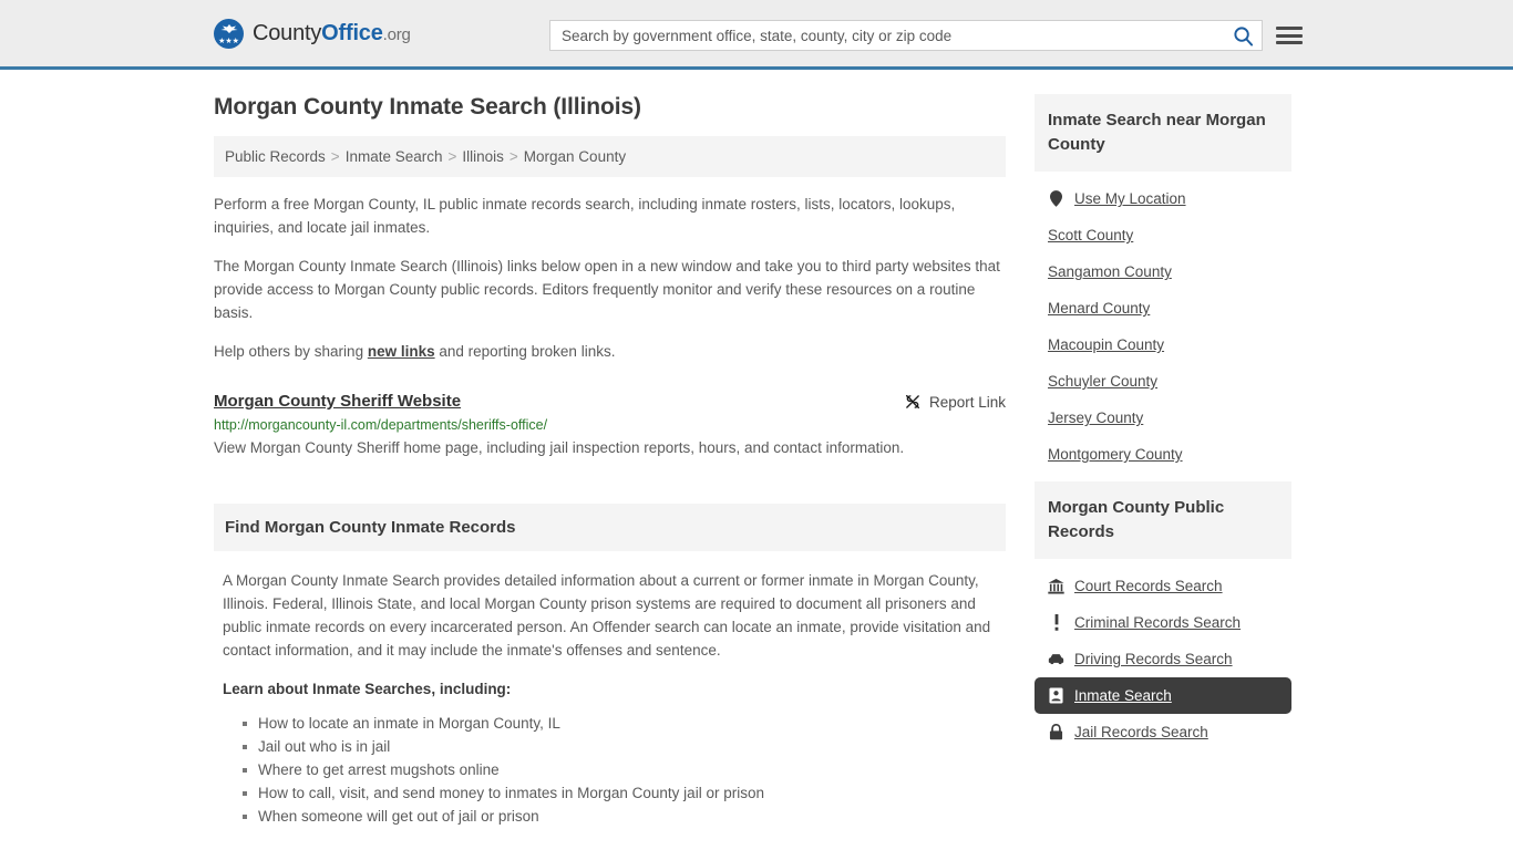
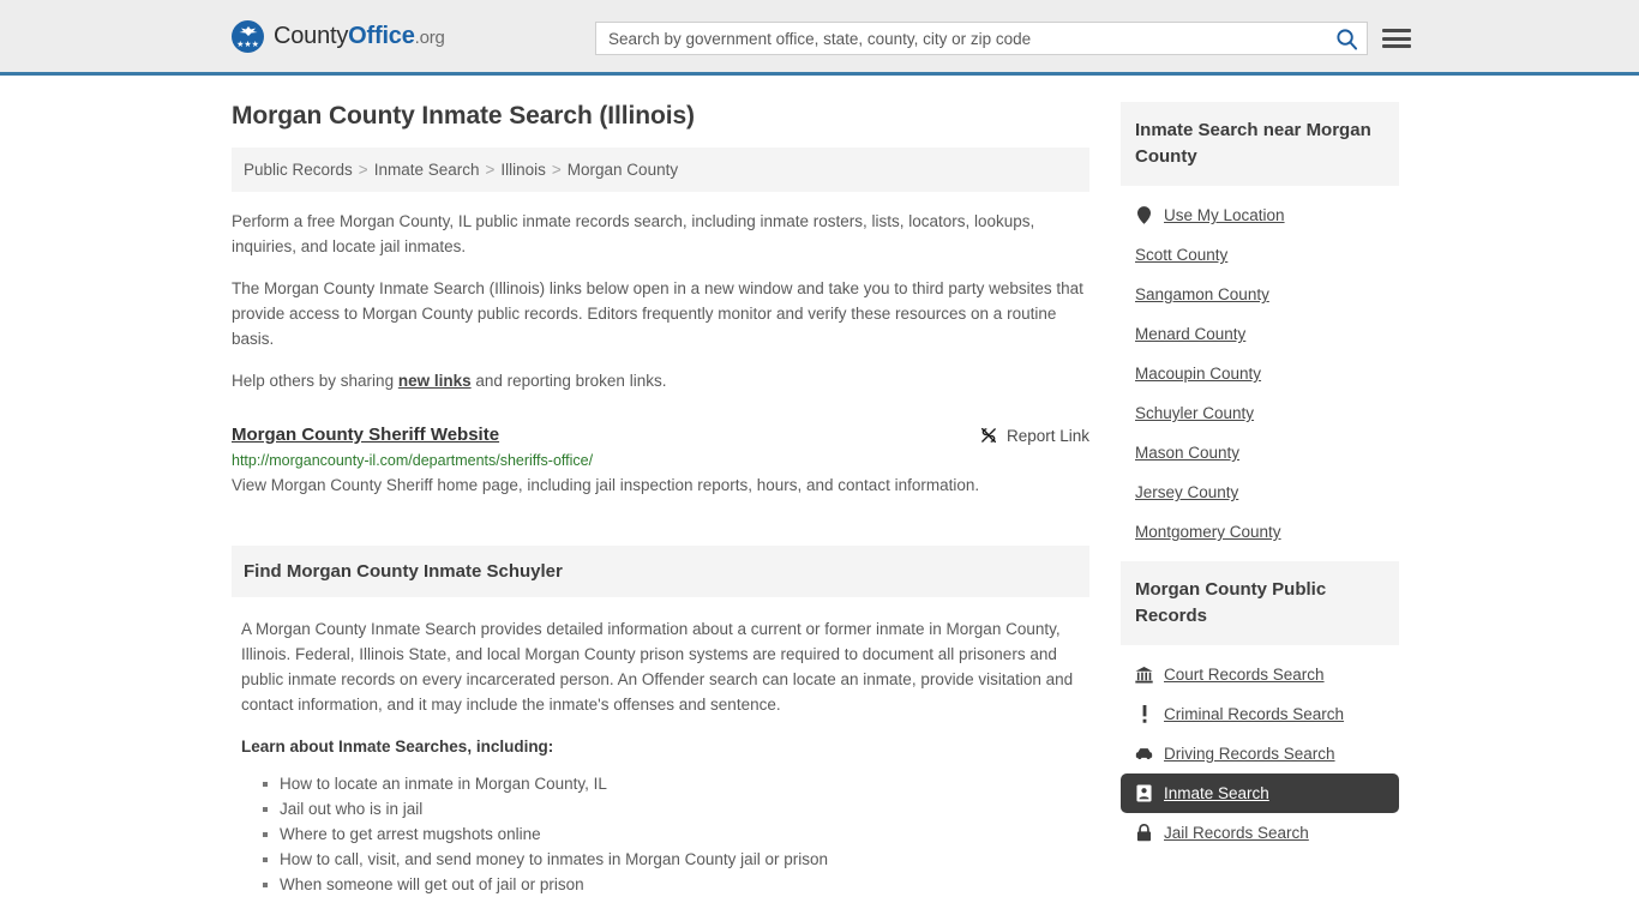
  CountyOffice.org
  Search by government office, state, county, city or zip code
  Morgan County Inmate Search (Illinois)
  Public Records > Inmate Search > Illinois > Morgan County
  Perform a free Morgan County, IL public inmate records search, including inmate rosters, lists, locators, lookups, inquiries, and locate jail inmates.
  The Morgan County Inmate Search (Illinois) links below open in a new window and take you to third party websites that provide access to Morgan County public records. Editors frequently monitor and verify these resources on a routine basis.
  Help others by sharing new links and reporting broken links.
  Morgan County Sheriff Website
  Report Link
  http://morgancounty-il.com/departments/sheriffs-office/
  View Morgan County Sheriff home page, including jail inspection reports, hours, and contact information.
- Find Morgan County Inmate Records
+ Find Morgan County Inmate Schuyler
  A Morgan County Inmate Search provides detailed information about a current or former inmate in Morgan County, Illinois. Federal, Illinois State, and local Morgan County prison systems are required to document all prisoners and public inmate records on every incarcerated person. An Offender search can locate an inmate, provide visitation and contact information, and it may include the inmate's offenses and sentence.
  Learn about Inmate Searches, including:
  How to locate an inmate in Morgan County, IL
  Jail out who is in jail
  Where to get arrest mugshots online
  How to call, visit, and send money to inmates in Morgan County jail or prison
  When someone will get out of jail or prison
  Inmate Search near Morgan County
  Use My Location
  Scott County
  Sangamon County
  Menard County
  Macoupin County
  Schuyler County
+ Mason County
  Jersey County
  Montgomery County
  Morgan County Public Records
  Court Records Search
  Criminal Records Search
  Driving Records Search
  Inmate Search
  Jail Records Search
